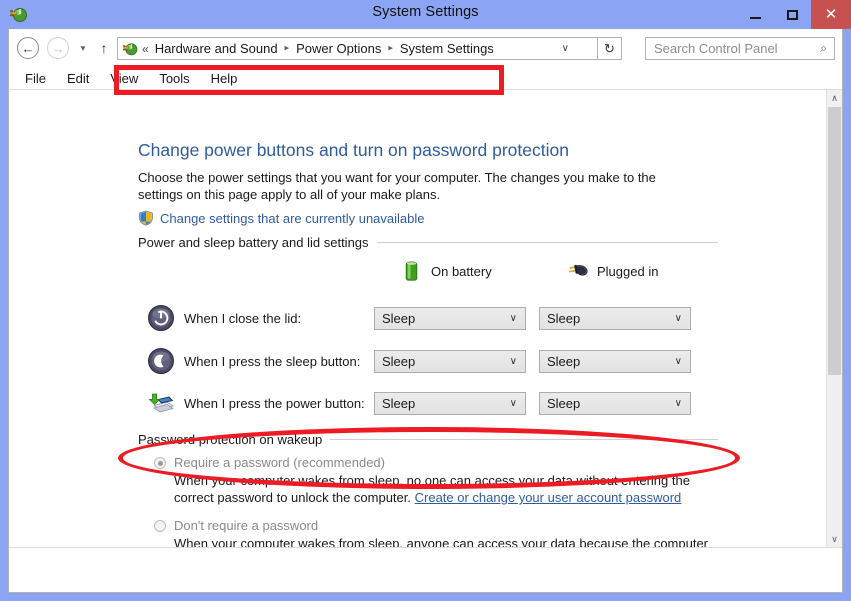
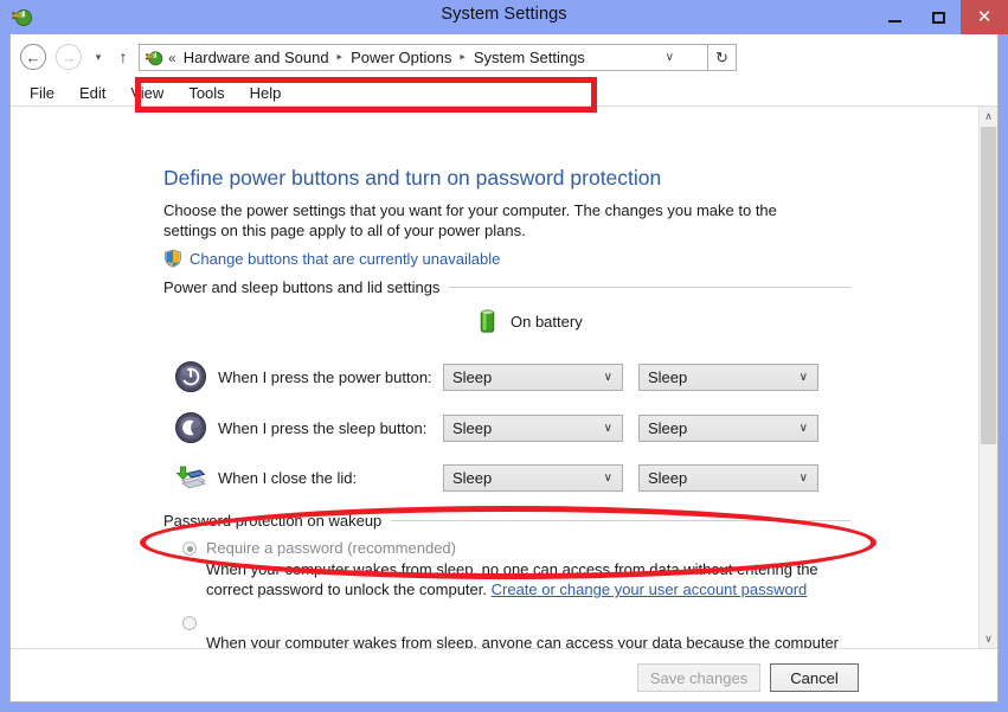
  System Settings
  ✕
  ←
  →
  ▾
  ↑
  «
  Hardware and Sound
  ▸
  Power Options
  ▸
  System Settings
  ∨
  ↻
- Search Control Panel
- ⌕
  File
  Edit
  View
  Tools
  Help
- Change power buttons and turn on password protection
+ Define power buttons and turn on password protection
- Choose the power settings that you want for your computer. The changes you make to the settings on this page apply to all of your make plans.
+ Choose the power settings that you want for your computer. The changes you make to the settings on this page apply to all of your power plans.
- Change settings that are currently unavailable
+ Change buttons that are currently unavailable
- Power and sleep battery and lid settings
+ Power and sleep buttons and lid settings
  On battery
- Plugged in
- When I close the lid:
+ When I press the power button:
  Sleep
  ∨
  Sleep
  ∨
  When I press the sleep button:
  Sleep
  ∨
  Sleep
  ∨
- When I press the power button:
+ When I close the lid:
  Sleep
  ∨
  Sleep
  ∨
  Password protection on wakeup
  Require a password (recommended)
- When your computer wakes from sleep, no one can access your data without entering the correct password to unlock the computer. Create or change your user account password
+ When your computer wakes from sleep, no one can access from data without entering the correct password to unlock the computer. Create or change your user account password
- Don't require a password
  When your computer wakes from sleep, anyone can access your data because the computer
  ∧
  ∨
+ Save changes
+ Cancel
